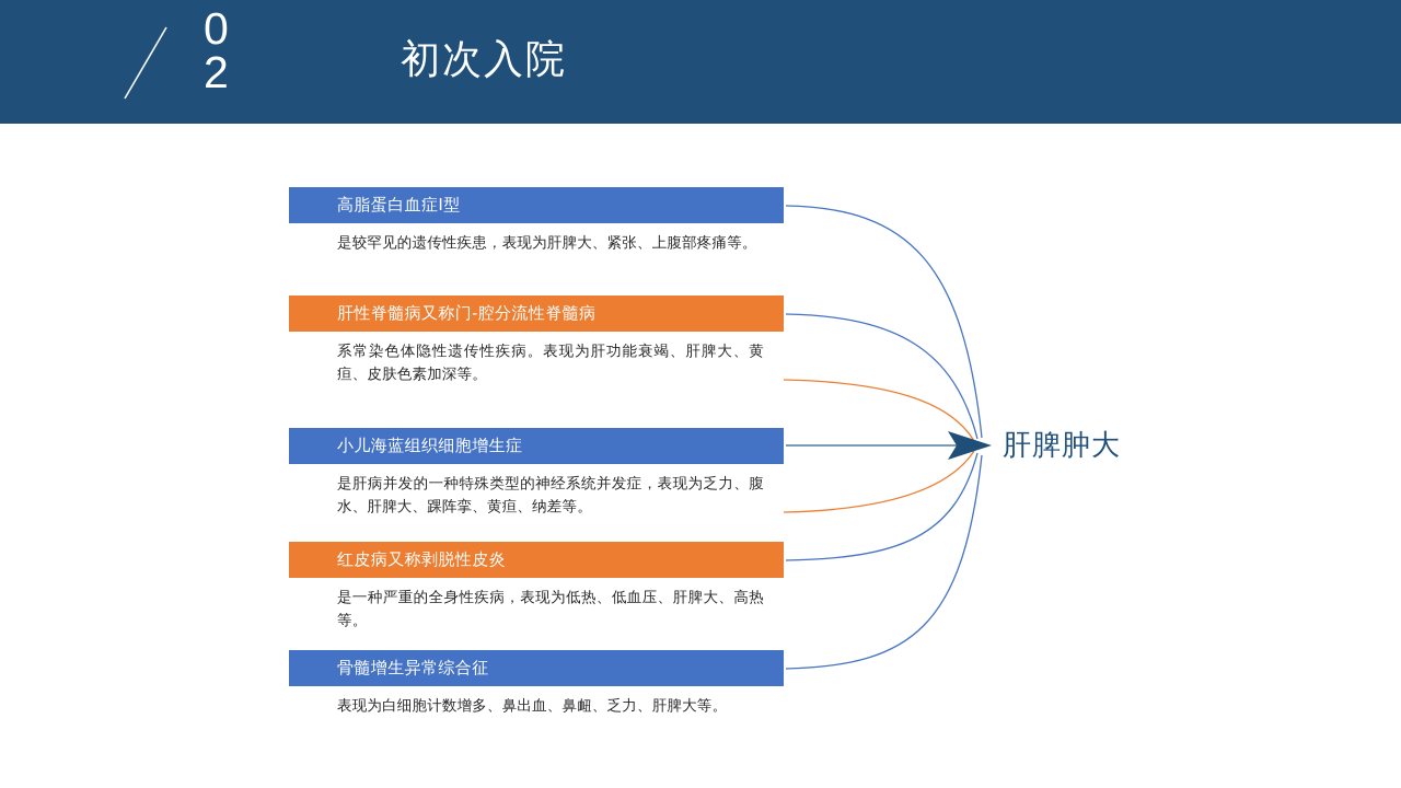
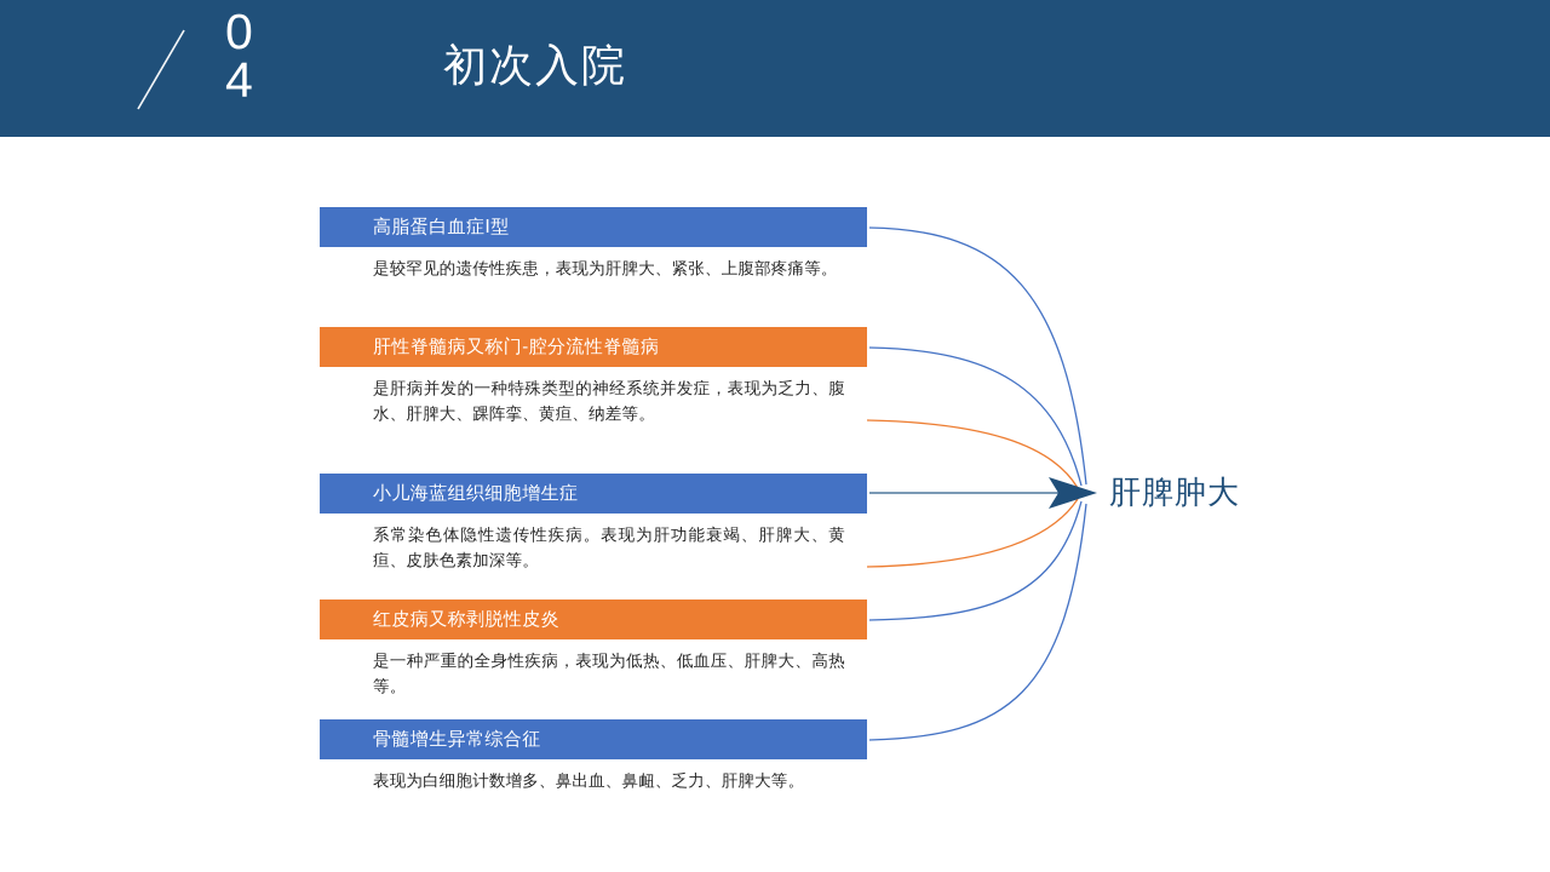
  0
- 2
+ 4
  初次入院
  高脂蛋白血症Ⅰ型
  是较罕见的遗传性疾患，表现为肝脾大、紧张、上腹部疼痛等。
  肝性脊髓病又称门-腔分流性脊髓病
- 系常染色体隐性遗传性疾病。表现为肝功能衰竭、肝脾大、黄疸、皮肤色素加深等。
+ 是肝病并发的一种特殊类型的神经系统并发症，表现为乏力、腹水、肝脾大、踝阵挛、黄疸、纳差等。
  小儿海蓝组织细胞增生症
- 是肝病并发的一种特殊类型的神经系统并发症，表现为乏力、腹水、肝脾大、踝阵挛、黄疸、纳差等。
+ 系常染色体隐性遗传性疾病。表现为肝功能衰竭、肝脾大、黄疸、皮肤色素加深等。
  红皮病又称剥脱性皮炎
  是一种严重的全身性疾病，表现为低热、低血压、肝脾大、高热等。
  骨髓增生异常综合征
  表现为白细胞计数增多、鼻出血、鼻衄、乏力、肝脾大等。
  肝脾肿大
